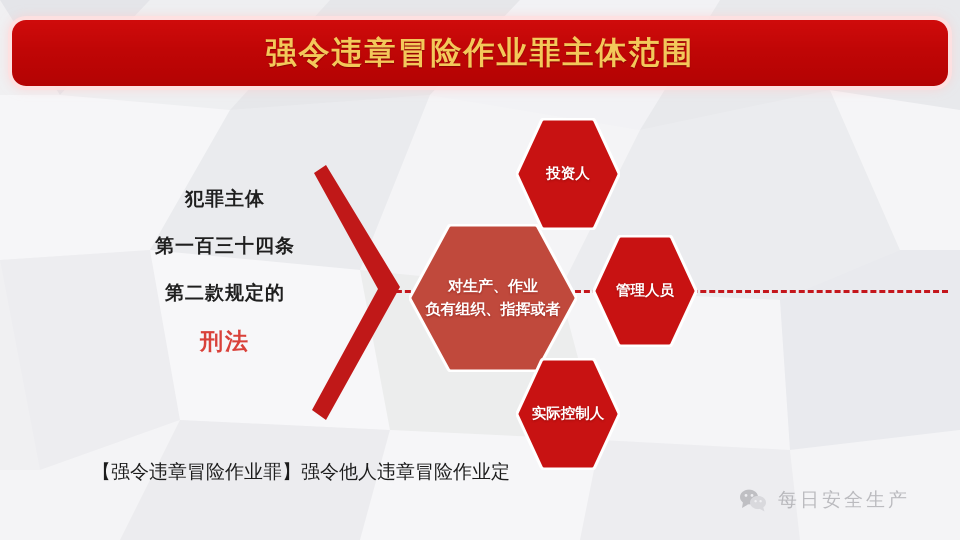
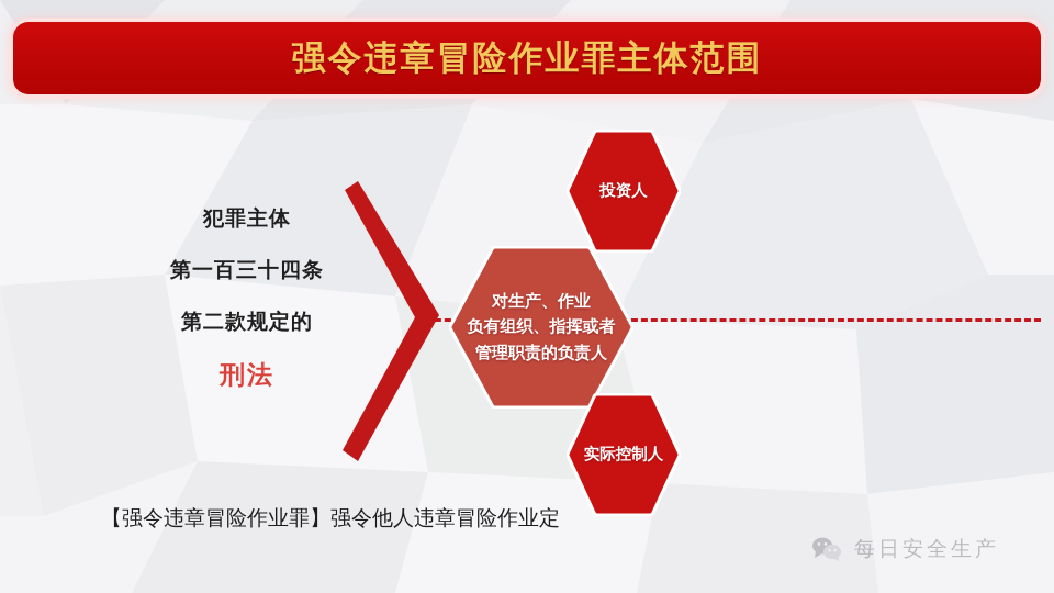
  强令违章冒险作业罪主体范围
  犯罪主体
  第一百三十四条
  第二款规定的
  刑法
  对生产、作业
  负有组织、指挥或者
+ 管理职责的负责人
  投资人
- 管理人员
  实际控制人
  【强令违章冒险作业罪】强令他人违章冒险作业定
  每日安全生产
